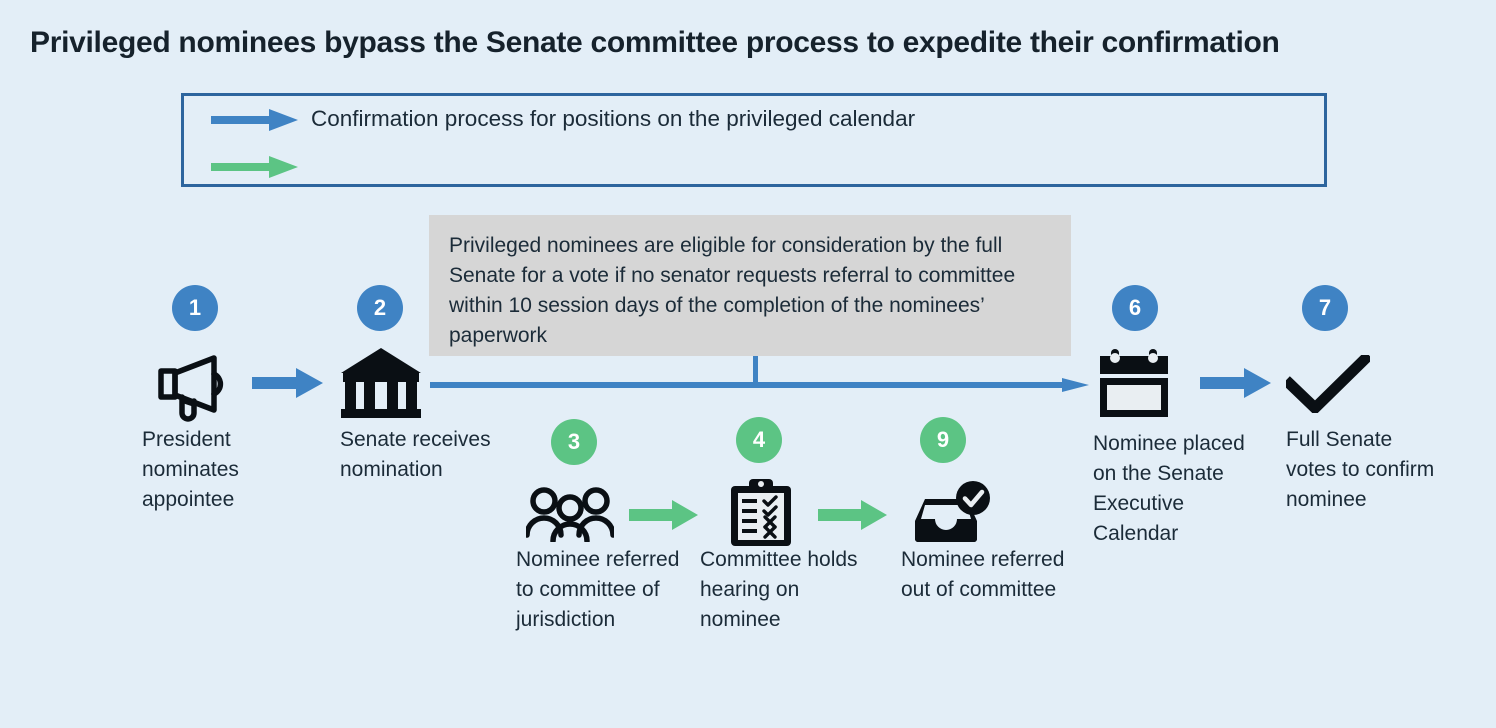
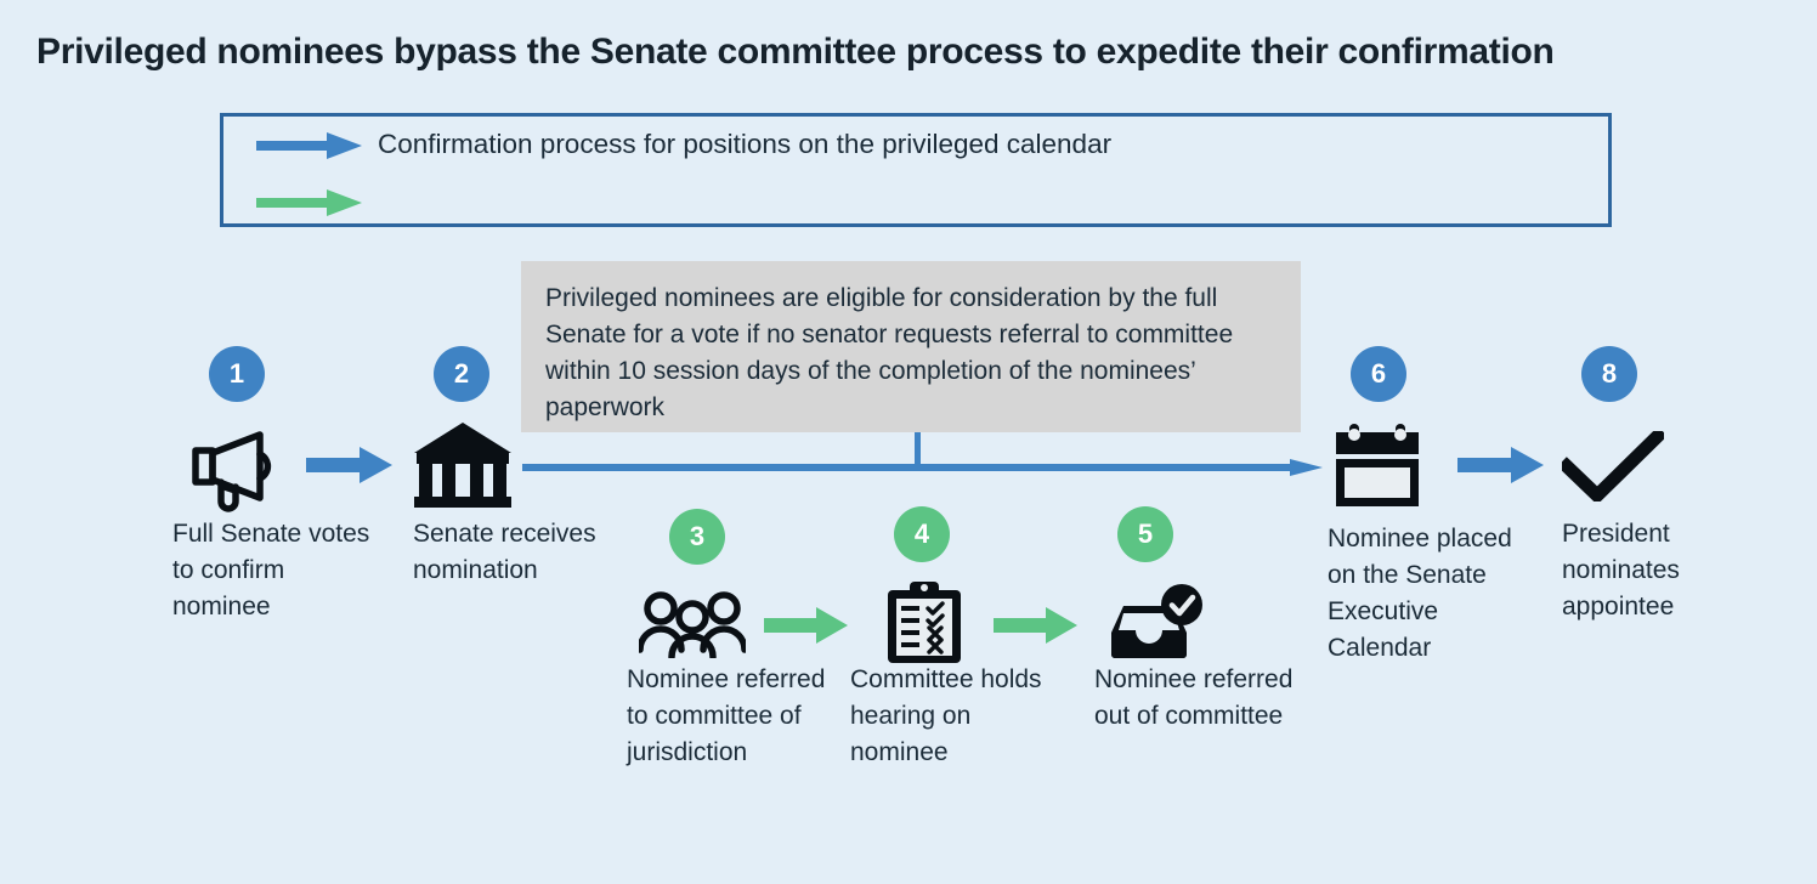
  Privileged nominees bypass the Senate committee process to expedite their confirmation
  Confirmation process for positions on the privileged calendar
  Privileged nominees are eligible for consideration by the full Senate for a vote if no senator requests referral to committee within 10 session days of the completion of the nominees’ paperwork
  1
- President nominates appointee
+ Full Senate votes to confirm nominee
  2
  Senate receives nomination
  3
  Nominee referred to committee of jurisdiction
  4
  Committee holds hearing on nominee
- 9
+ 5
  Nominee referred out of committee
  6
  Nominee placed on the Senate Executive Calendar
- 7
+ 8
- Full Senate votes to confirm nominee
+ President nominates appointee
